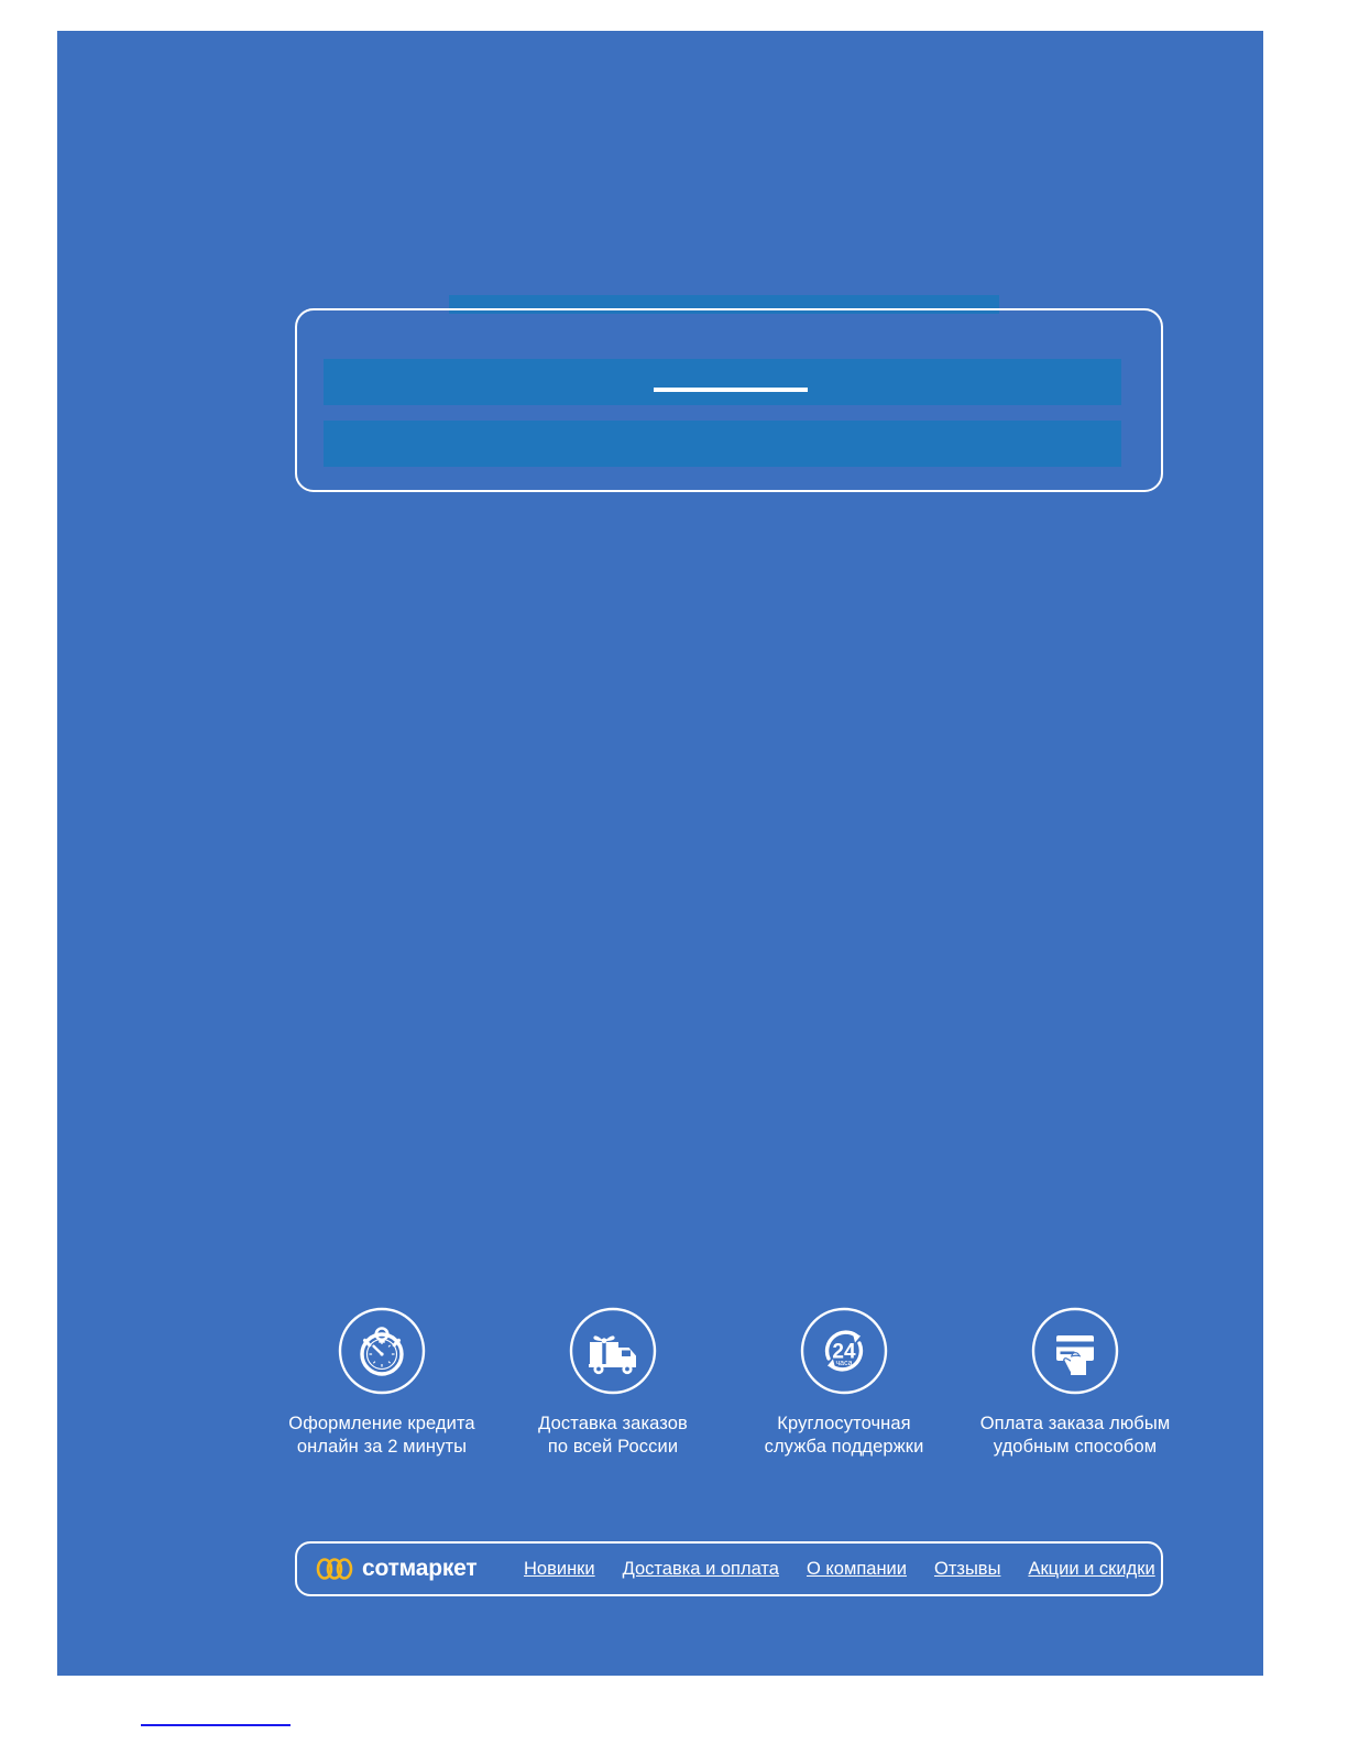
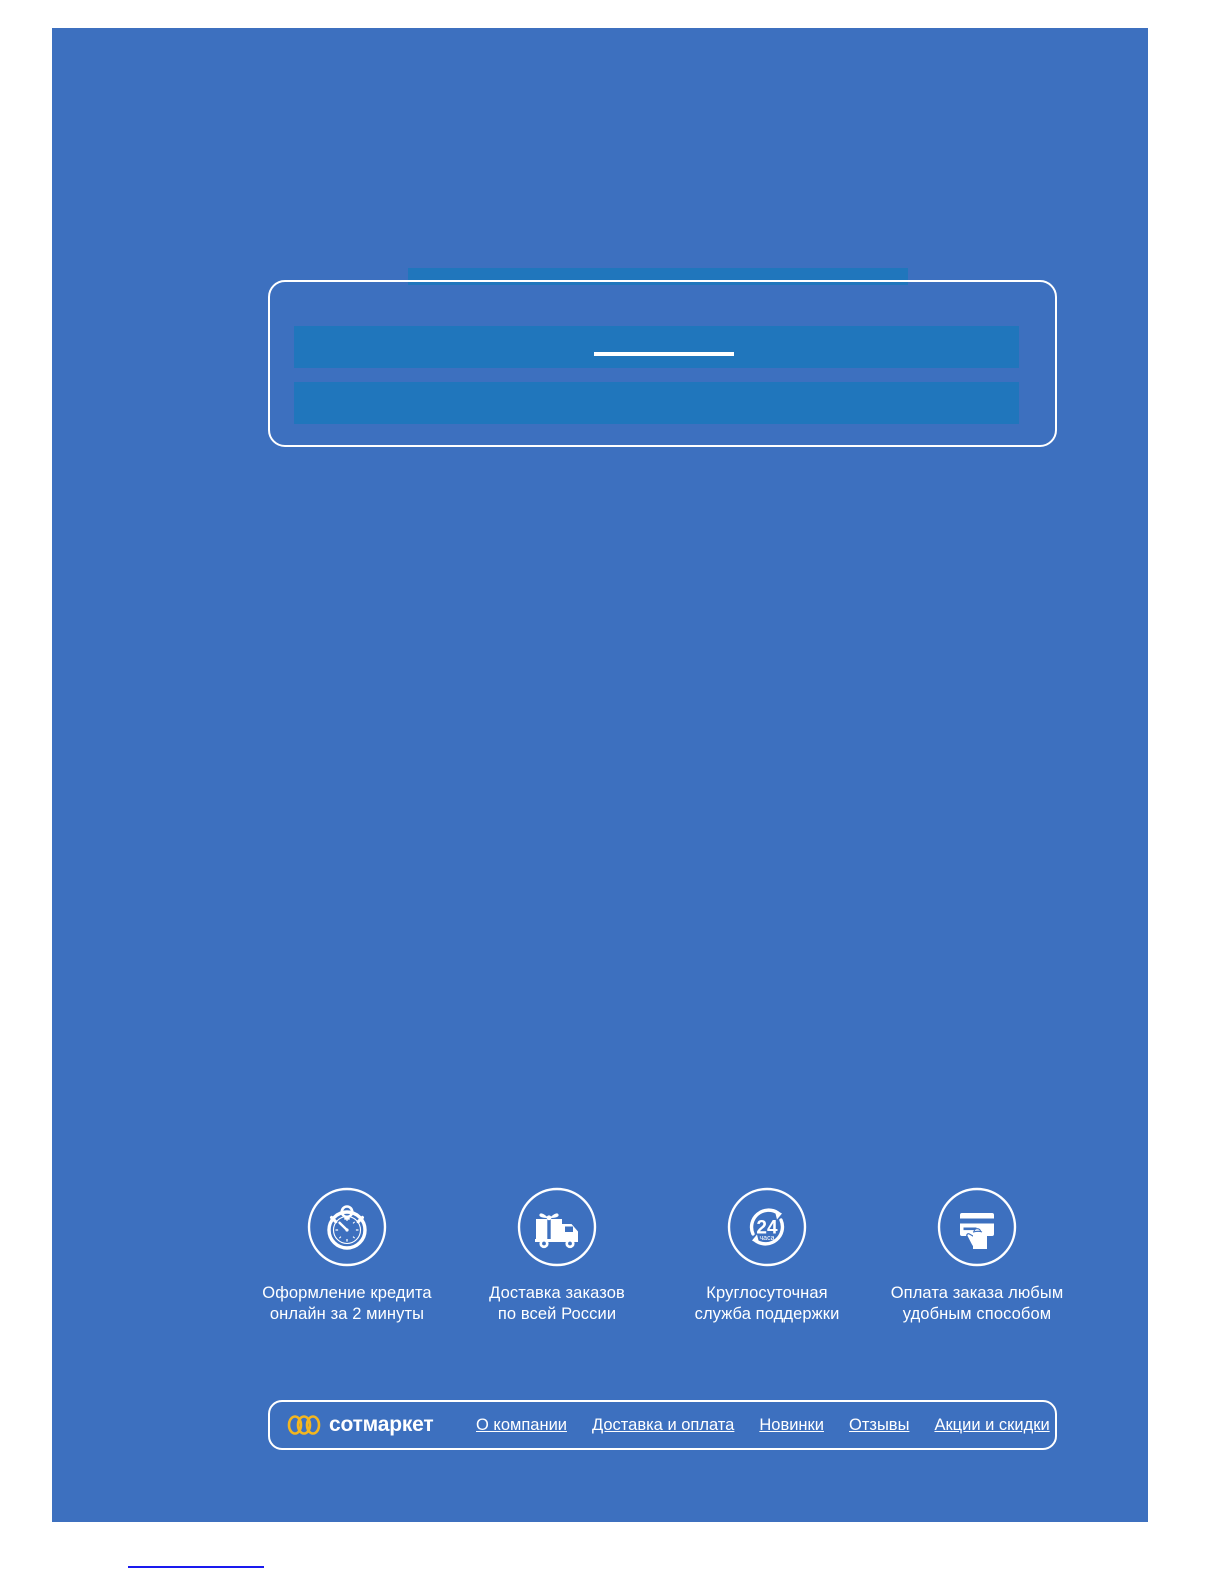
  Оформление кредита
  онлайн за 2 минуты
  Доставка заказов
  по всей России
  24
  Круглосуточная
  служба поддержки
  Оплата заказа любым
  удобным способом
  сотмаркет
- Новинки
+ О компании
  Доставка и оплата
- О компании
+ Новинки
  Отзывы
  Акции и скидки
